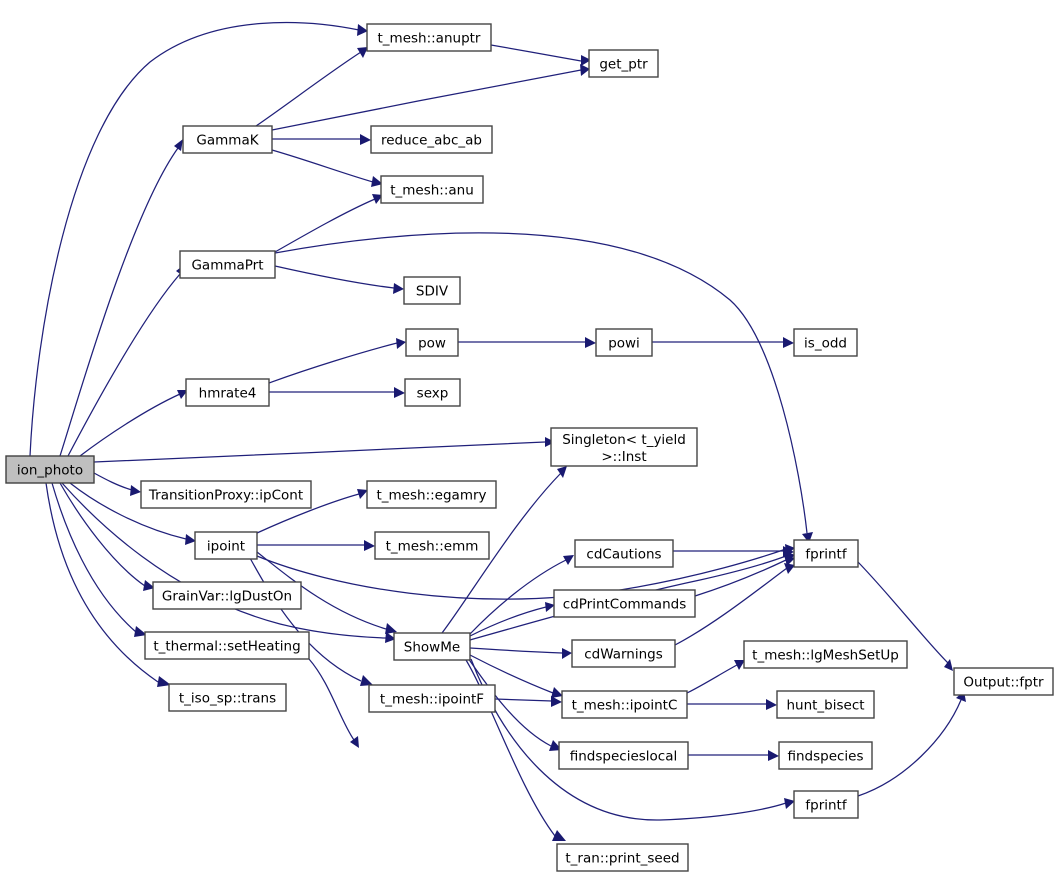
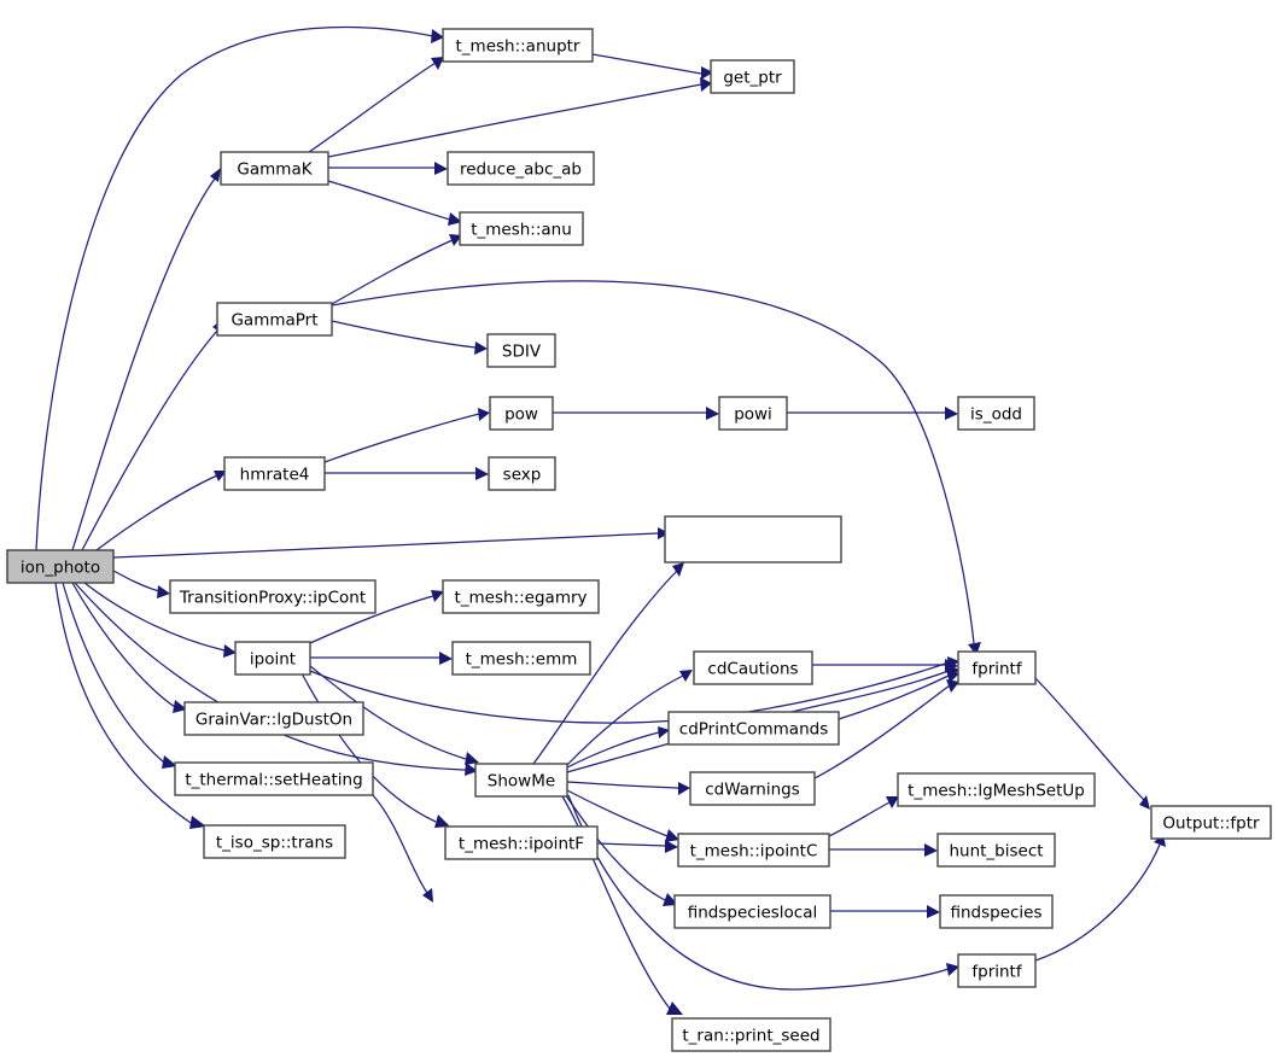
  ion_photo
  t_mesh::anuptr
  get_ptr
  GammaK
  reduce_abc_ab
  t_mesh::anu
  GammaPrt
  SDIV
  pow
  powi
  is_odd
  hmrate4
  sexp
- Singleton< t_yield >::Inst
  TransitionProxy::ipCont
  t_mesh::egamry
  ipoint
  t_mesh::emm
  cdCautions
  fprintf
  GrainVar::lgDustOn
  cdPrintCommands
  ShowMe
  t_thermal::setHeating
  cdWarnings
  t_mesh::lgMeshSetUp
  Output::fptr
  t_mesh::ipointF
  t_mesh::ipointC
  hunt_bisect
  t_iso_sp::trans
  findspecieslocal
  findspecies
  fprintf
  t_ran::print_seed
